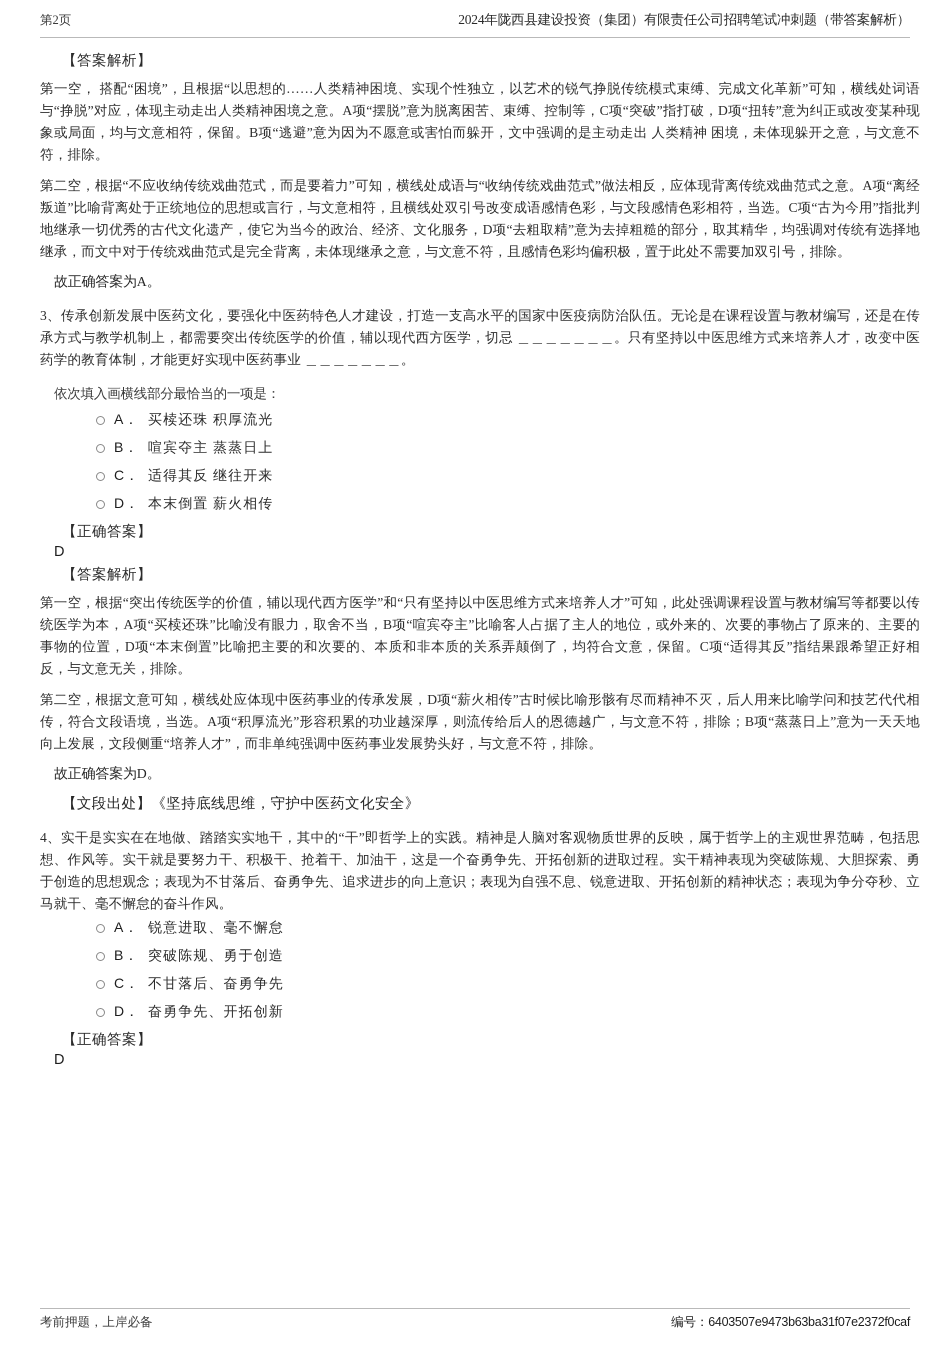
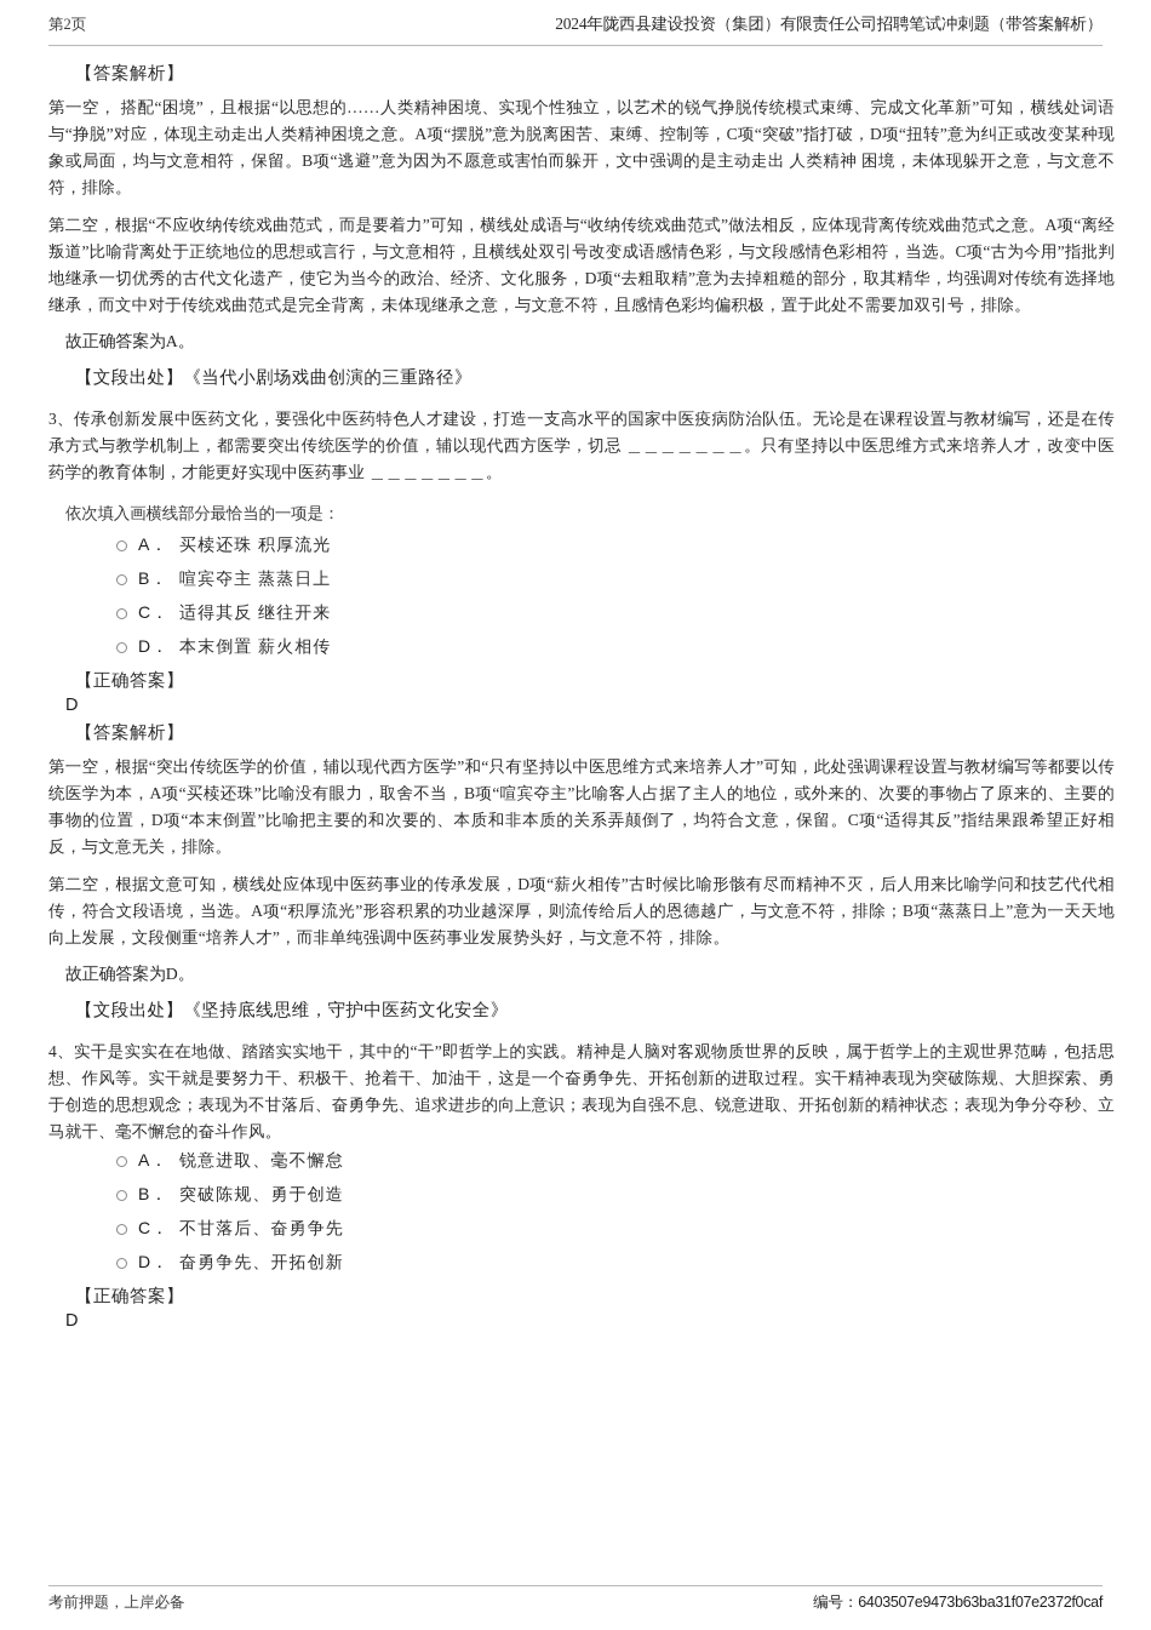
  第2页
  2024年陇西县建设投资（集团）有限责任公司招聘笔试冲刺题（带答案解析）
  【答案解析】
  第一空， 搭配“困境”，且根据“以思想的……人类精神困境、实现个性独立，以艺术的锐气挣脱传统模式束缚、完成文化革新”可知，横线处词语与“挣脱”对应，体现主动走出人类精神困境之意。A项“摆脱”意为脱离困苦、束缚、控制等，C项“突破”指打破，D项“扭转”意为纠正或改变某种现象或局面，均与文意相符，保留。B项“逃避”意为因为不愿意或害怕而躲开，文中强调的是主动走出 人类精神 困境，未体现躲开之意，与文意不符，排除。
  第二空，根据“不应收纳传统戏曲范式，而是要着力”可知，横线处成语与“收纳传统戏曲范式”做法相反，应体现背离传统戏曲范式之意。A项“离经叛道”比喻背离处于正统地位的思想或言行，与文意相符，且横线处双引号改变成语感情色彩，与文段感情色彩相符，当选。C项“古为今用”指批判地继承一切优秀的古代文化遗产，使它为当今的政治、经济、文化服务，D项“去粗取精”意为去掉粗糙的部分，取其精华，均强调对传统有选择地继承，而文中对于传统戏曲范式是完全背离，未体现继承之意，与文意不符，且感情色彩均偏积极，置于此处不需要加双引号，排除。
  故正确答案为A。
+ 【文段出处】《当代小剧场戏曲创演的三重路径》
  3、传承创新发展中医药文化，要强化中医药特色人才建设，打造一支高水平的国家中医疫病防治队伍。无论是在课程设置与教材编写，还是在传承方式与教学机制上，都需要突出传统医学的价值，辅以现代西方医学，切忌 ＿＿＿＿＿＿＿。只有坚持以中医思维方式来培养人才，改变中医药学的教育体制，才能更好实现中医药事业 ＿＿＿＿＿＿＿。
  依次填入画横线部分最恰当的一项是：
  A．
  买椟还珠 积厚流光
  B．
  喧宾夺主 蒸蒸日上
  C．
  适得其反 继往开来
  D．
  本末倒置 薪火相传
  【正确答案】
  D
  【答案解析】
  第一空，根据“突出传统医学的价值，辅以现代西方医学”和“只有坚持以中医思维方式来培养人才”可知，此处强调课程设置与教材编写等都要以传统医学为本，A项“买椟还珠”比喻没有眼力，取舍不当，B项“喧宾夺主”比喻客人占据了主人的地位，或外来的、次要的事物占了原来的、主要的事物的位置，D项“本末倒置”比喻把主要的和次要的、本质和非本质的关系弄颠倒了，均符合文意，保留。C项“适得其反”指结果跟希望正好相反，与文意无关，排除。
  第二空，根据文意可知，横线处应体现中医药事业的传承发展，D项“薪火相传”古时候比喻形骸有尽而精神不灭，后人用来比喻学问和技艺代代相传，符合文段语境，当选。A项“积厚流光”形容积累的功业越深厚，则流传给后人的恩德越广，与文意不符，排除；B项“蒸蒸日上”意为一天天地向上发展，文段侧重“培养人才”，而非单纯强调中医药事业发展势头好，与文意不符，排除。
  故正确答案为D。
  【文段出处】《坚持底线思维，守护中医药文化安全》
  4、实干是实实在在地做、踏踏实实地干，其中的“干”即哲学上的实践。精神是人脑对客观物质世界的反映，属于哲学上的主观世界范畴，包括思想、作风等。实干就是要努力干、积极干、抢着干、加油干，这是一个奋勇争先、开拓创新的进取过程。实干精神表现为突破陈规、大胆探索、勇于创造的思想观念；表现为不甘落后、奋勇争先、追求进步的向上意识；表现为自强不息、锐意进取、开拓创新的精神状态；表现为争分夺秒、立马就干、毫不懈怠的奋斗作风。
  A．
  锐意进取、毫不懈怠
  B．
  突破陈规、勇于创造
  C．
  不甘落后、奋勇争先
  D．
  奋勇争先、开拓创新
  【正确答案】
  D
  考前押题，上岸必备
  编号：6403507e9473b63ba31f07e2372f0caf
